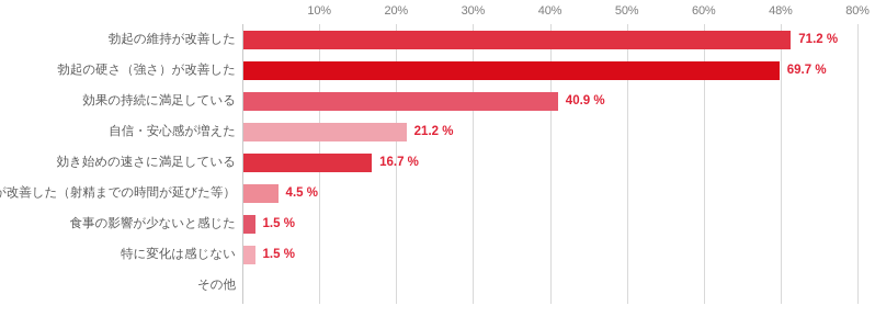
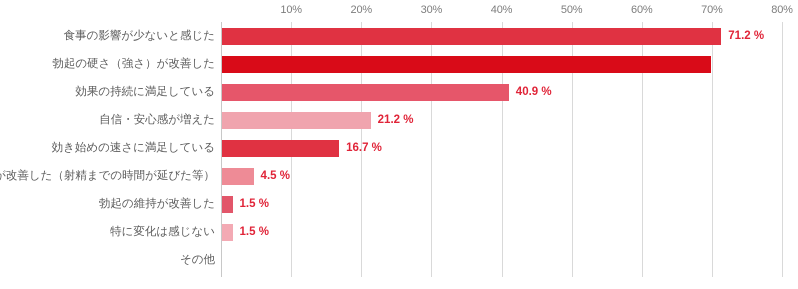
  10%
  20%
  30%
  40%
  50%
  60%
- 48%
+ 70%
  80%
- 勃起の維持が改善した
+ 食事の影響が少ないと感じた
  71.2 %
  勃起の硬さ（強さ）が改善した
- 69.7 %
  効果の持続に満足している
  40.9 %
  自信・安心感が増えた
  21.2 %
  効き始めの速さに満足している
  16.7 %
  改善した（射精までの時間が延びた等）
  4.5 %
- 食事の影響が少ないと感じた
+ 勃起の維持が改善した
  1.5 %
  特に変化は感じない
  1.5 %
  その他
